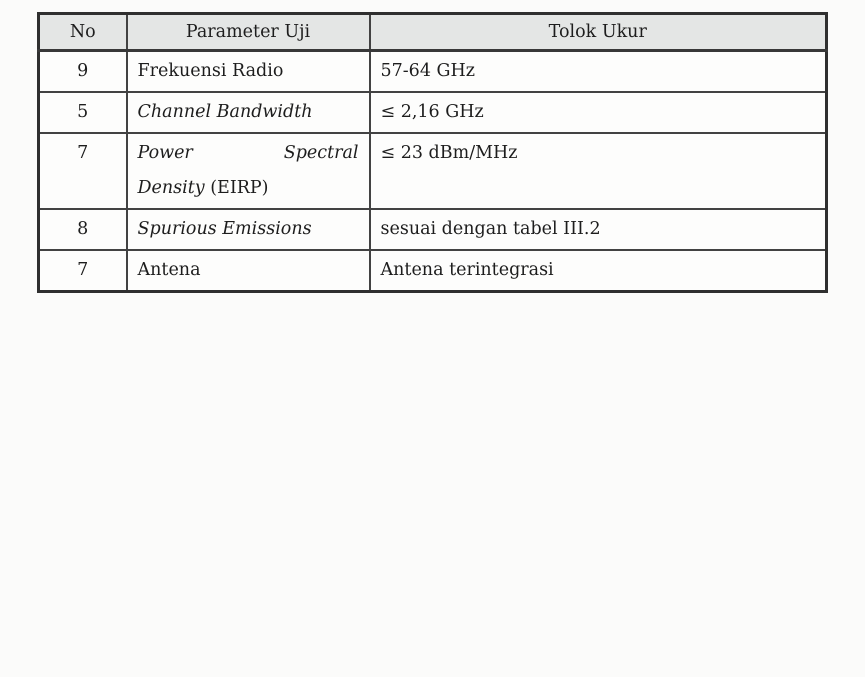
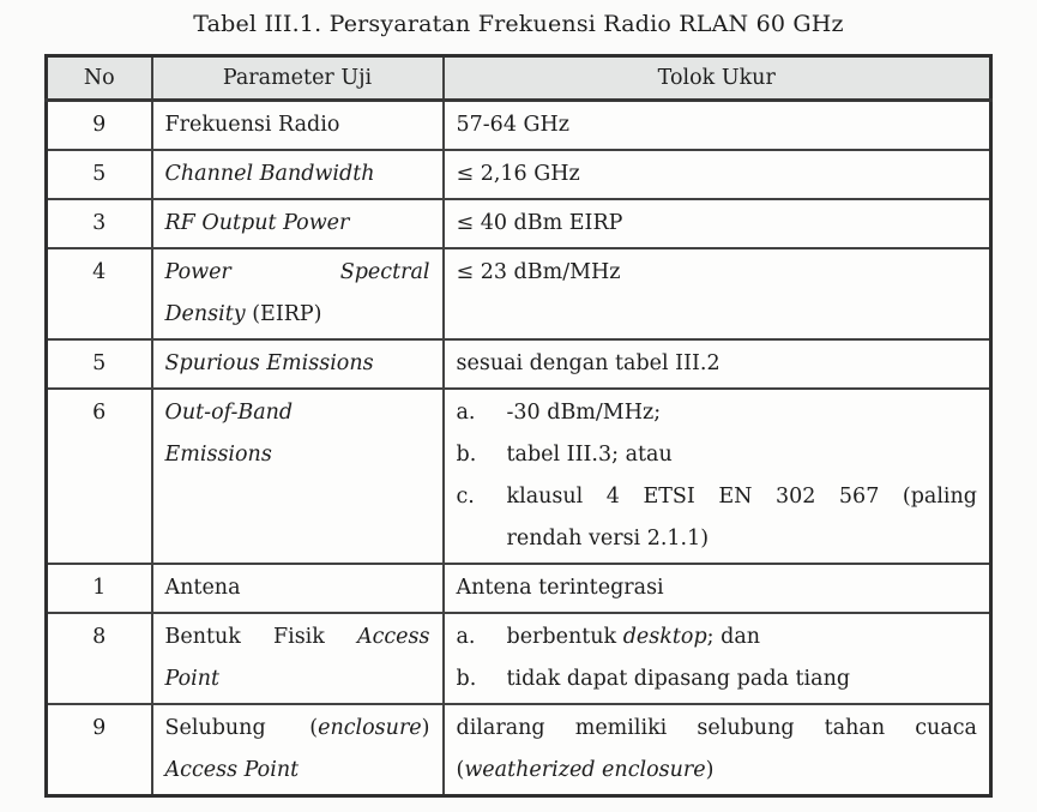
+ Tabel III.1. Persyaratan Frekuensi Radio RLAN 60 GHz
  No	Parameter Uji	Tolok Ukur
  9	Frekuensi Radio	57-64 GHz
  5	Channel Bandwidth	≤ 2,16 GHz
+ 3	RF Output Power	≤ 40 dBm EIRP
- 7	Power SpectralDensity (EIRP)	≤ 23 dBm/MHz
+ 4	Power SpectralDensity (EIRP)	≤ 23 dBm/MHz
- 8	Spurious Emissions	sesuai dengan tabel III.2
+ 5	Spurious Emissions	sesuai dengan tabel III.2
+ 6	Out-of-BandEmissions	a. -30 dBm/MHz;b. tabel III.3; atauc. klausul 4 ETSI EN 302 567 (palingrendah versi 2.1.1)
- 7	Antena	Antena terintegrasi
+ 1	Antena	Antena terintegrasi
+ 8	Bentuk Fisik AccessPoint	a. berbentuk desktop; danb. tidak dapat dipasang pada tiang
+ 9	Selubung (enclosure)Access Point	dilarang memiliki selubung tahan cuaca(weatherized enclosure)
